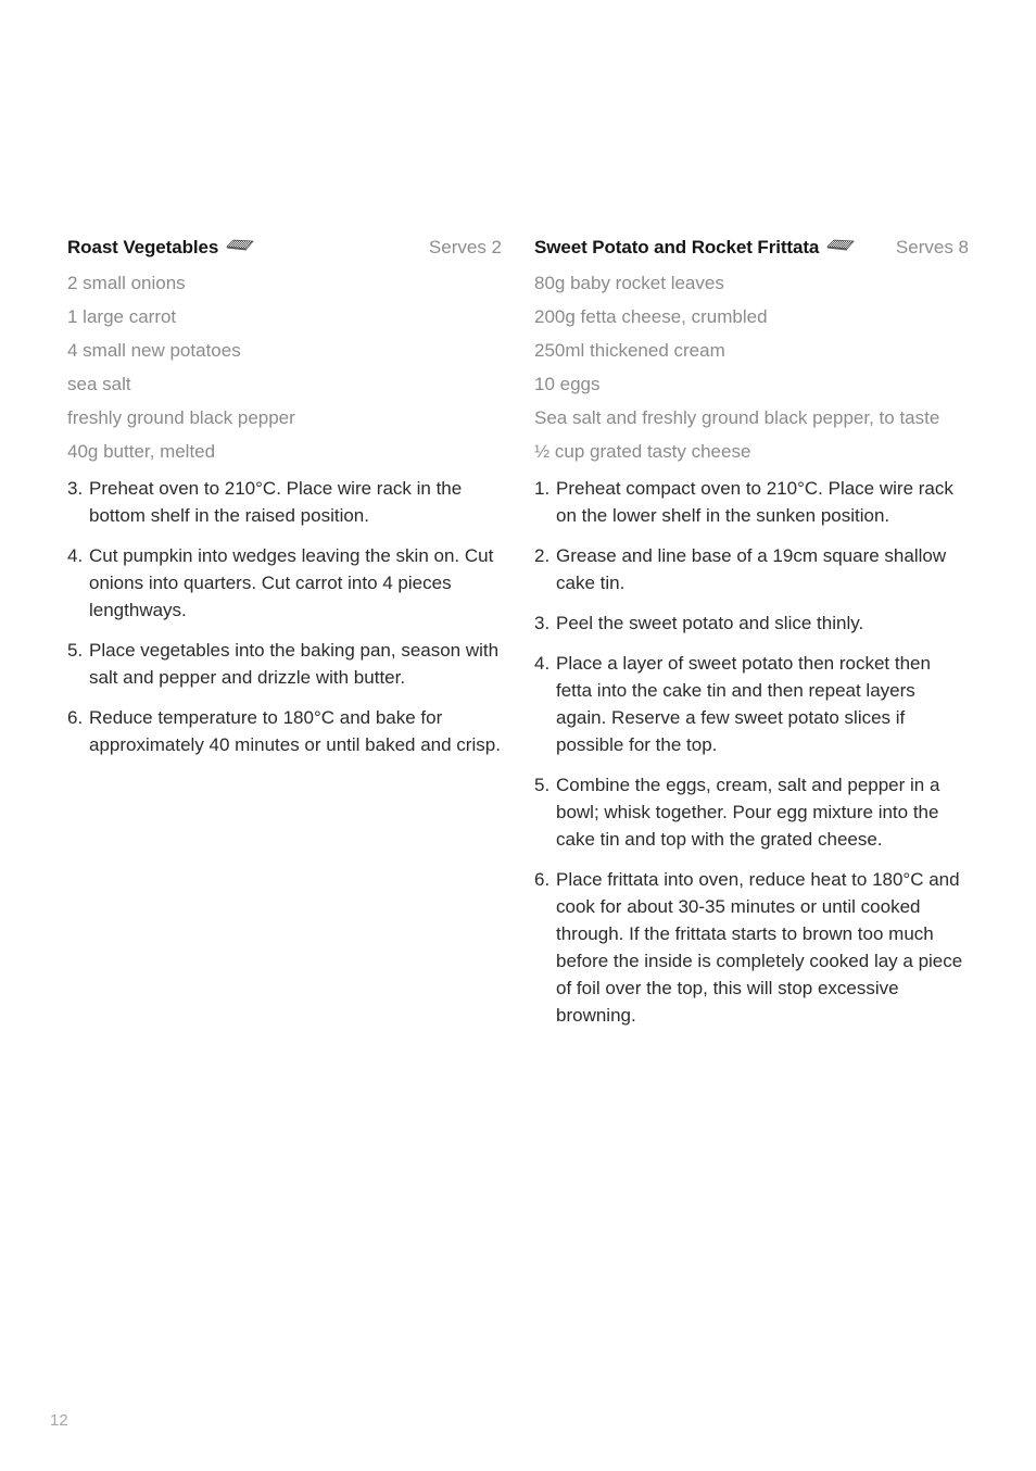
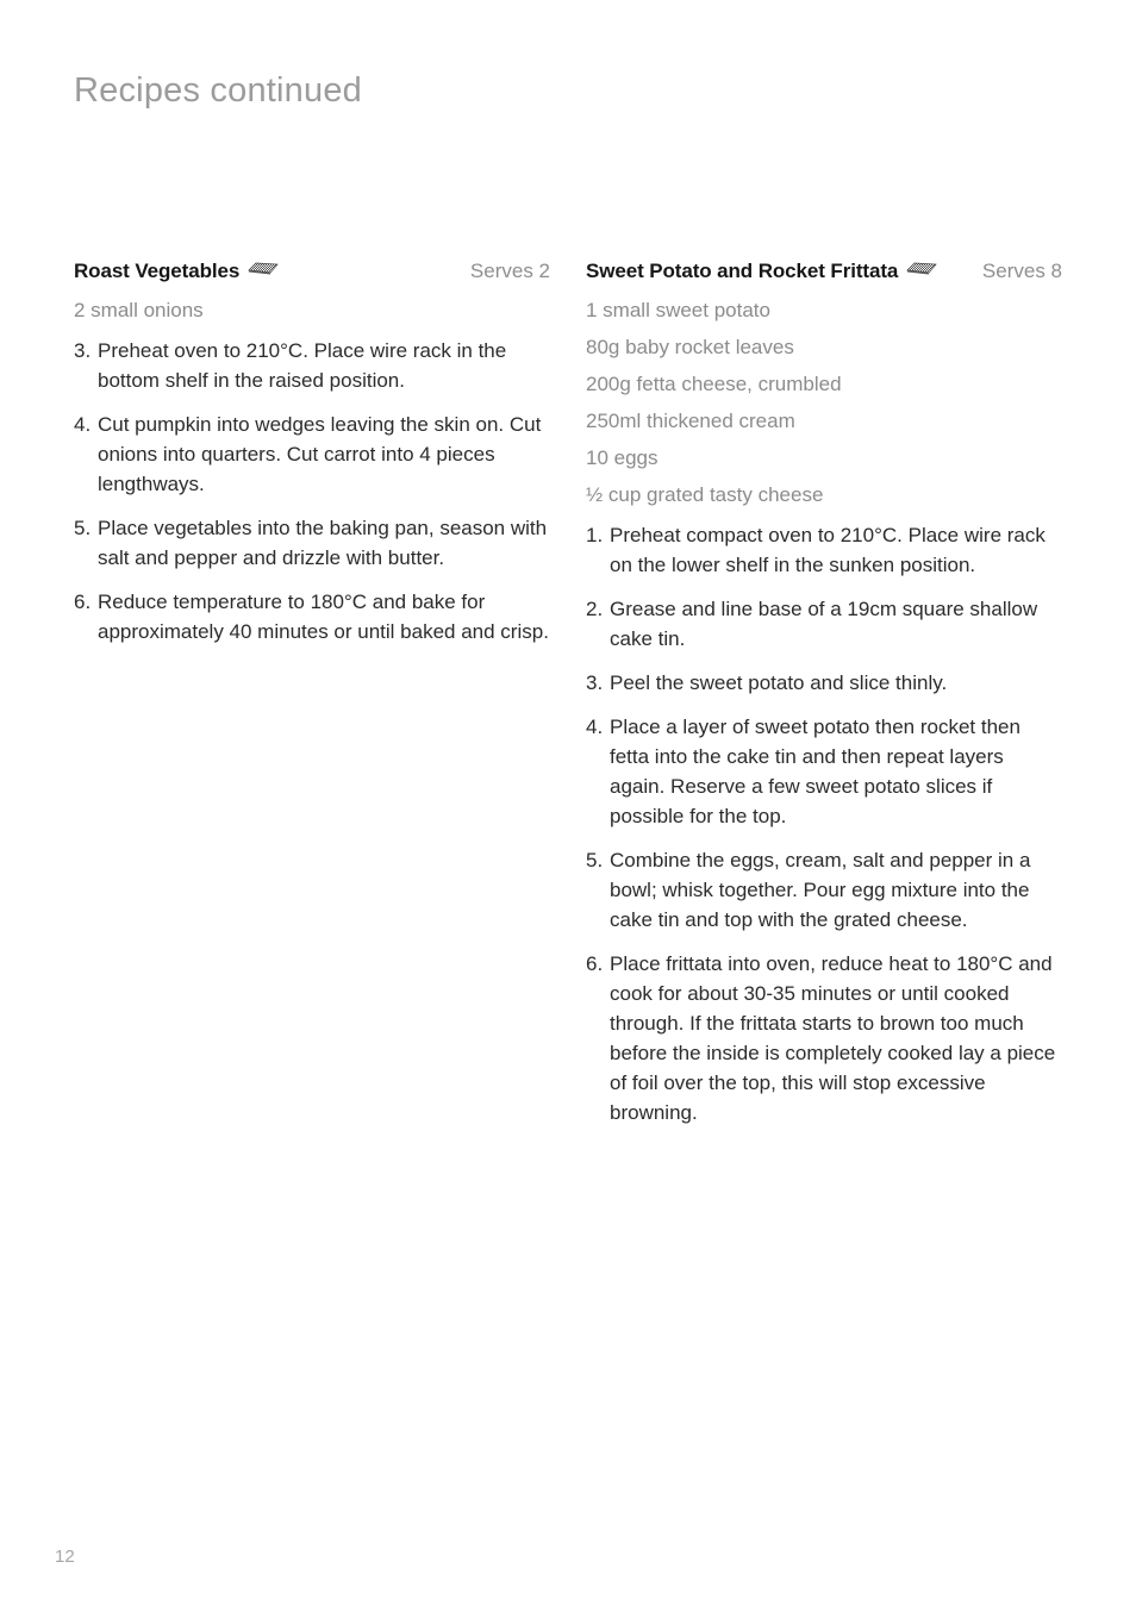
+ Recipes continued
  Roast Vegetables
  Serves 2
  2 small onions
- 1 large carrot
- 4 small new potatoes
- sea salt
- freshly ground black pepper
- 40g butter, melted
  3.
  Preheat oven to 210°C. Place wire rack in the bottom shelf in the raised position.
  4.
  Cut pumpkin into wedges leaving the skin on. Cut onions into quarters. Cut carrot into 4 pieces lengthways.
  5.
  Place vegetables into the baking pan, season with salt and pepper and drizzle with butter.
  6.
  Reduce temperature to 180°C and bake for approximately 40 minutes or until baked and crisp.
  Sweet Potato and Rocket Frittata
  Serves 8
+ 1 small sweet potato
  80g baby rocket leaves
  200g fetta cheese, crumbled
  250ml thickened cream
  10 eggs
- Sea salt and freshly ground black pepper, to taste
  ½ cup grated tasty cheese
  1.
  Preheat compact oven to 210°C. Place wire rack on the lower shelf in the sunken position.
  2.
  Grease and line base of a 19cm square shallow cake tin.
  3.
  Peel the sweet potato and slice thinly.
  4.
  Place a layer of sweet potato then rocket then fetta into the cake tin and then repeat layers again. Reserve a few sweet potato slices if possible for the top.
  5.
  Combine the eggs, cream, salt and pepper in a bowl; whisk together. Pour egg mixture into the cake tin and top with the grated cheese.
  6.
  Place frittata into oven, reduce heat to 180°C and cook for about 30-35 minutes or until cooked through. If the frittata starts to brown too much before the inside is completely cooked lay a piece of foil over the top, this will stop excessive browning.
  12
